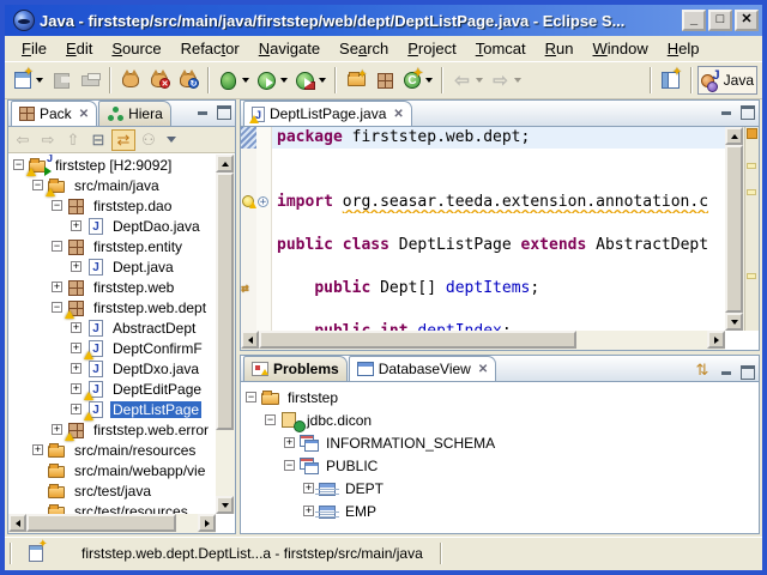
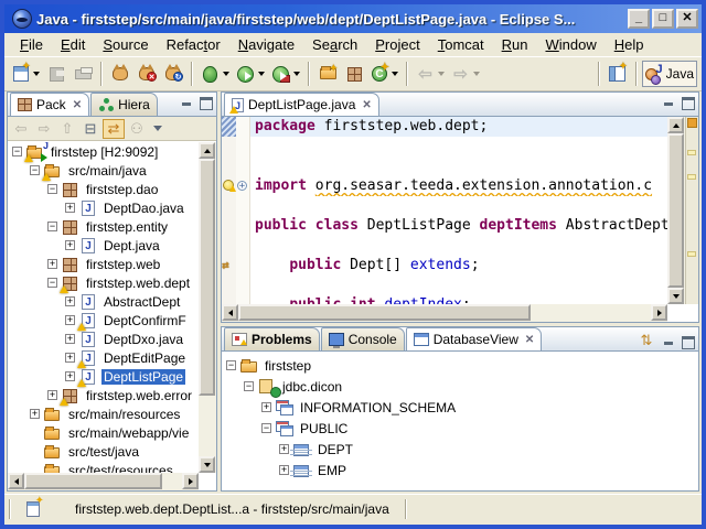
  Java - firststep/src/main/java/firststep/web/dept/DeptListPage.java - Eclipse S...
  _
  □
  ✕
  File
  Edit
  Source
  Refactor
  Navigate
  Search
  Project
  Tomcat
  Run
  Window
  Help
  C
  ⇦
  ⇨
  J
  Java
  Pack
  ✕
  Hiera
  ⇦
  ⇨
  ⇧
  ⊟
  ⇄
  ⚇
  −
  J
  firststep [H2:9092]
  −
  src/main/java
  −
  firststep.dao
  +
  DeptDao.java
  −
  firststep.entity
  +
  Dept.java
  +
  firststep.web
  −
  firststep.web.dept
  +
  AbstractDept
  +
  DeptConfirmF
  +
  DeptDxo.java
  +
  DeptEditPage
  +
  DeptListPage
  +
  firststep.web.error
  +
  src/main/resources
  src/main/webapp/vie
  src/test/java
  src/test/resources
  DeptListPage.java
  ✕
  package firststep.web.dept;
  +
  import org.seasar.teeda.extension.annotation.c
- public class DeptListPage extends AbstractDept
+ public class DeptListPage deptItems AbstractDept
  ⇄
- public Dept[] deptItems;
+ public Dept[] extends;
  Problems
+ Console
  DatabaseView
  ✕
  ⇅
  −
  firststep
  −
  jdbc.dicon
  +
  INFORMATION_SCHEMA
  −
  PUBLIC
  +
  DEPT
  +
  EMP
  firststep.web.dept.DeptList...a - firststep/src/main/java
